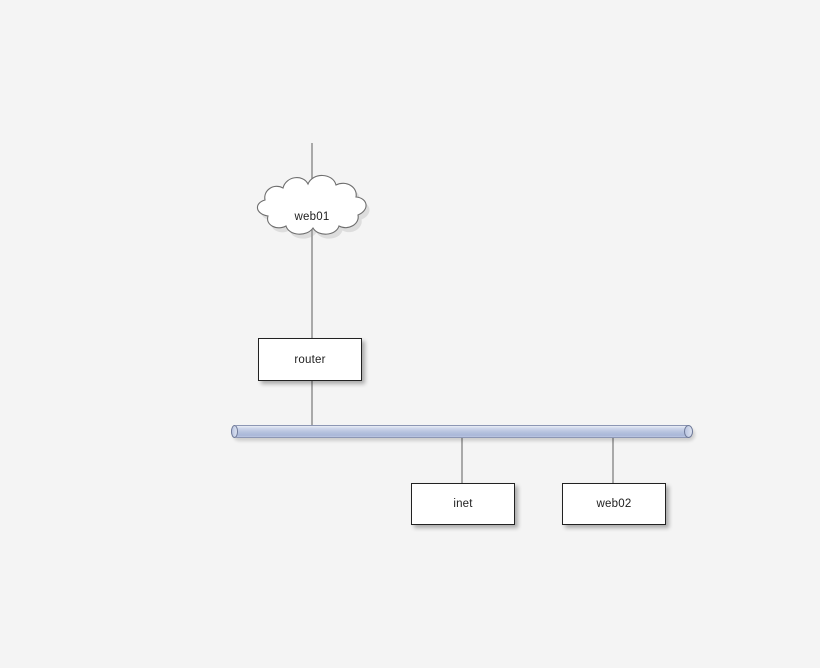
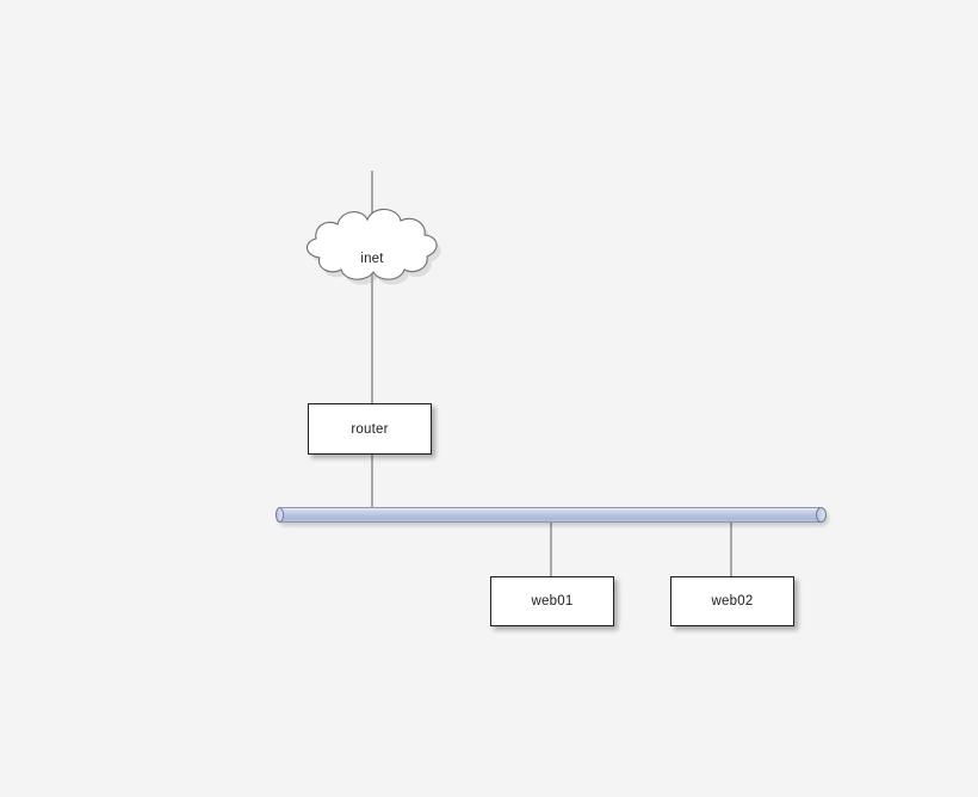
- web01
+ inet
  router
- inet
+ web01
  web02
